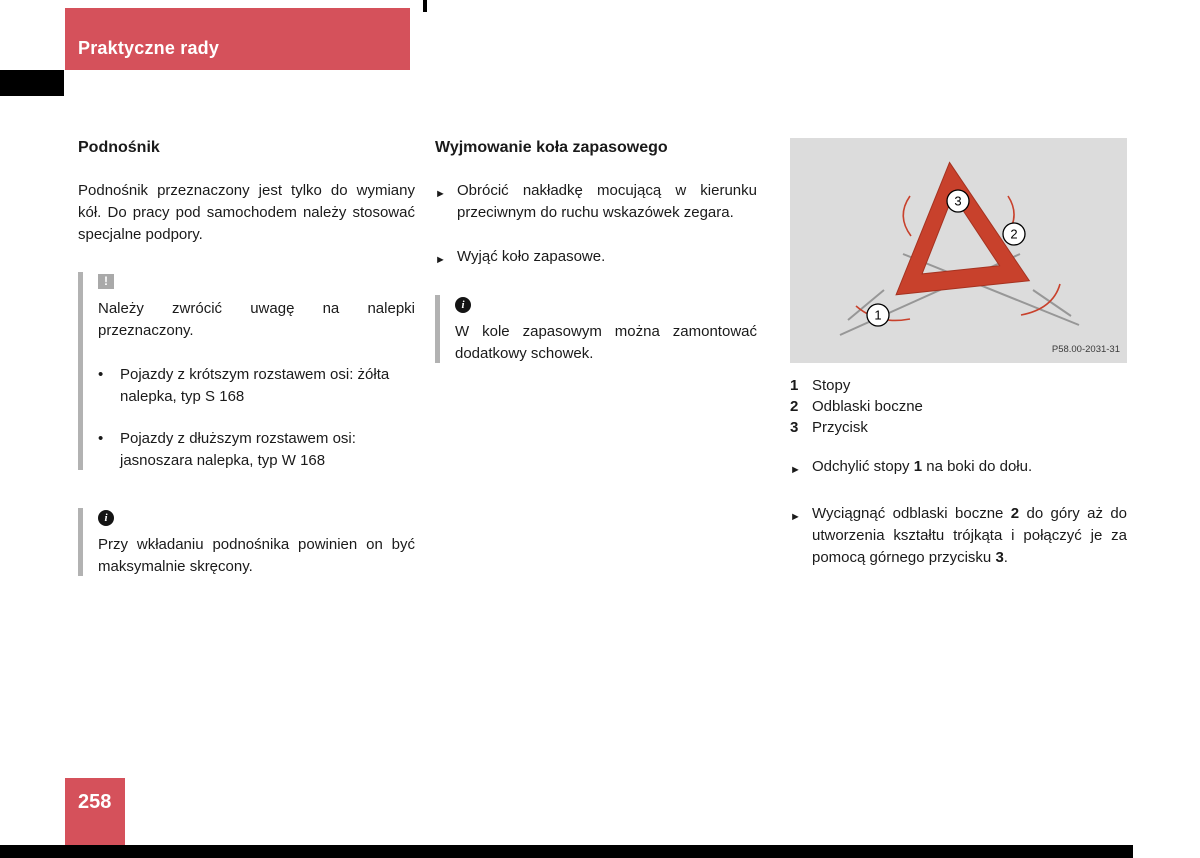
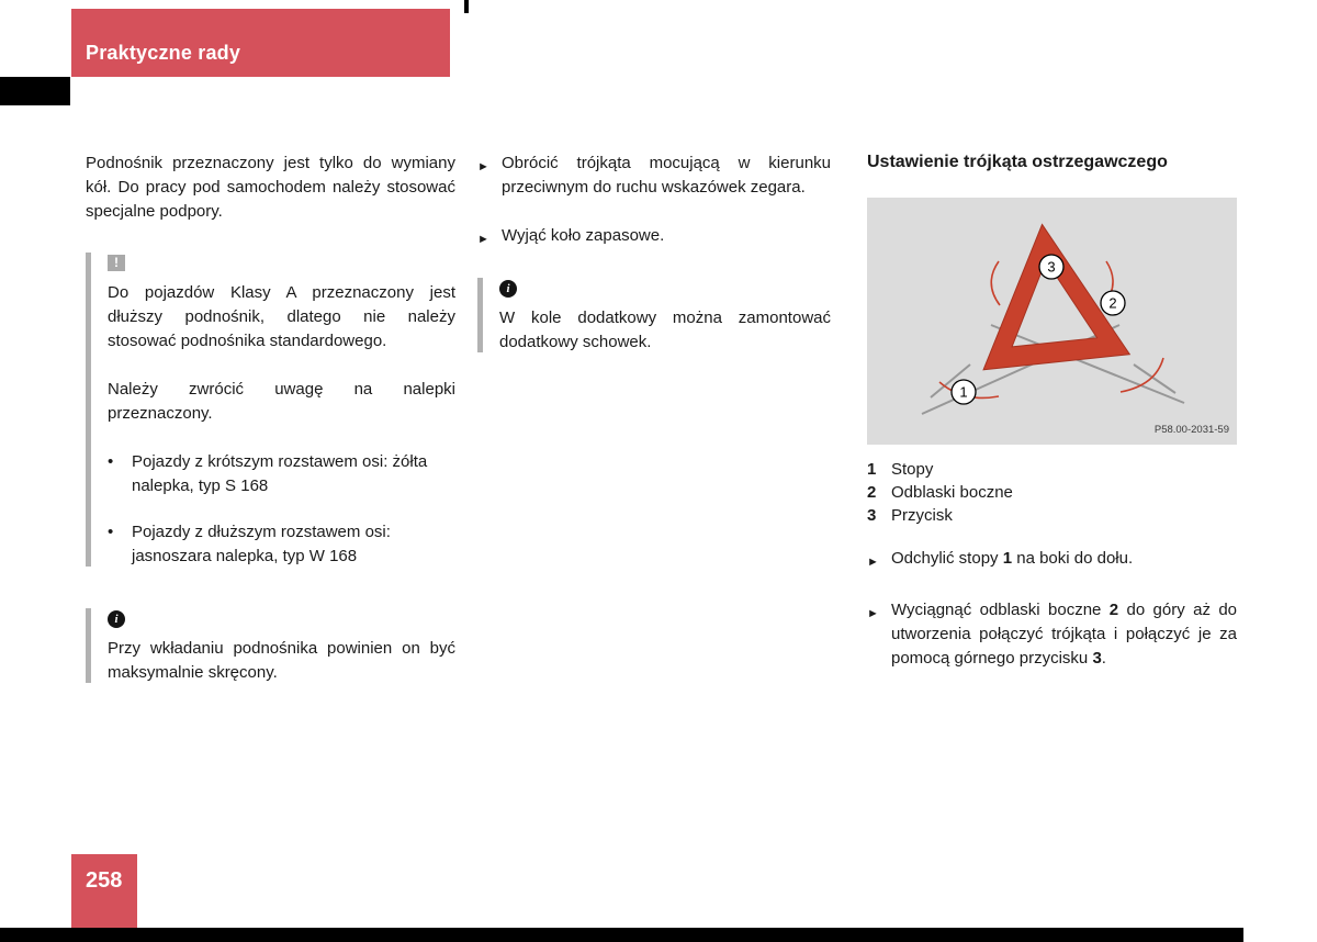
  Praktyczne rady
- Podnośnik
  Podnośnik przeznaczony jest tylko do wymiany kół. Do pracy pod samochodem należy stosować specjalne podpory.
  !
+ Do pojazdów Klasy A przeznaczony jest dłuższy podnośnik, dlatego nie należy stosować podnośnika standardowego.
  Należy zwrócić uwagę na nalepki przeznaczony.
  •
  Pojazdy z krótszym rozstawem osi: żółta nalepka, typ S 168
  •
  Pojazdy z dłuższym rozstawem osi: jasnoszara nalepka, typ W 168
  i
  Przy wkładaniu podnośnika powinien on być maksymalnie skręcony.
- Wyjmowanie koła zapasowego
  ►
- Obrócić nakładkę mocującą w kierunku przeciwnym do ruchu wskazówek zegara.
+ Obrócić trójkąta mocującą w kierunku przeciwnym do ruchu wskazówek zegara.
  ►
  Wyjąć koło zapasowe.
  i
- W kole zapasowym można zamontować dodatkowy schowek.
+ W kole dodatkowy można zamontować dodatkowy schowek.
+ Ustawienie trójkąta ostrzegawczego
  1
  2
  3
- P58.00-2031-31
+ P58.00-2031-59
  1
  Stopy
  2
  Odblaski boczne
  3
  Przycisk
  ►
  Odchylić stopy 1 na boki do dołu.
  ►
- Wyciągnąć odblaski boczne 2 do góry aż do utworzenia kształtu trójkąta i połączyć je za pomocą górnego przycisku 3.
+ Wyciągnąć odblaski boczne 2 do góry aż do utworzenia połączyć trójkąta i połączyć je za pomocą górnego przycisku 3.
  258
